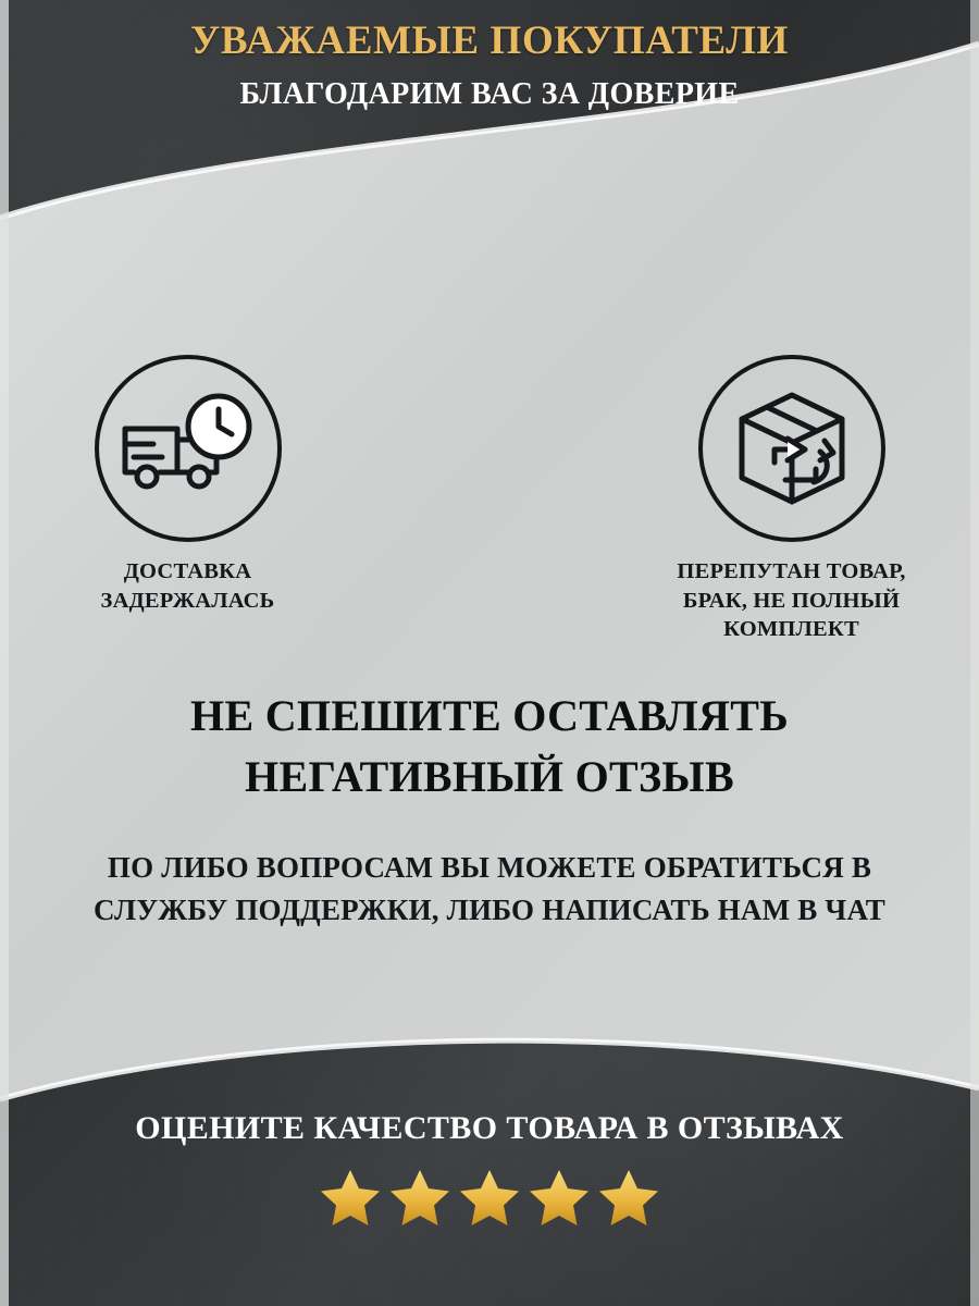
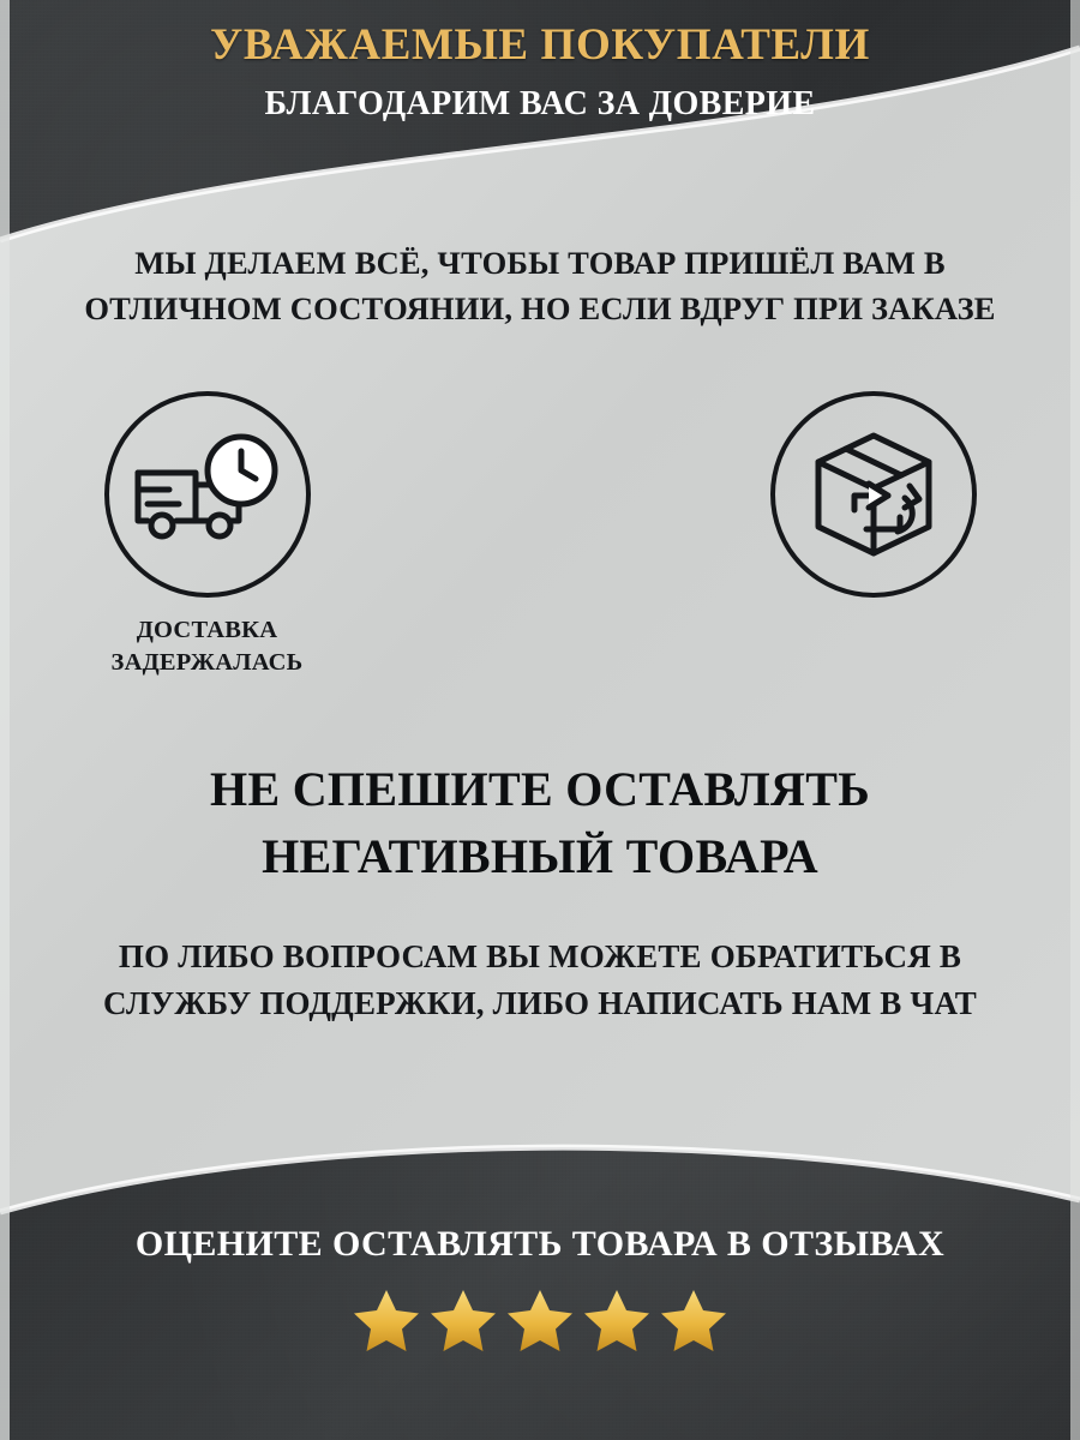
  УВАЖАЕМЫЕ ПОКУПАТЕЛИ
  БЛАГОДАРИМ ВАС ЗА ДОВЕРИЕ
+ МЫ ДЕЛАЕМ ВСЁ, ЧТОБЫ ТОВАР ПРИШЁЛ ВАМ В ОТЛИЧНОМ СОСТОЯНИИ, НО ЕСЛИ ВДРУГ ПРИ ЗАКАЗЕ
  ДОСТАВКА ЗАДЕРЖАЛАСЬ
- ПЕРЕПУТАН ТОВАР, БРАК, НЕ ПОЛНЫЙ КОМПЛЕКТ
- НЕ СПЕШИТЕ ОСТАВЛЯТЬ НЕГАТИВНЫЙ ОТЗЫВ
+ НЕ СПЕШИТЕ ОСТАВЛЯТЬ НЕГАТИВНЫЙ ТОВАРА
  ПО ЛИБО ВОПРОСАМ ВЫ МОЖЕТЕ ОБРАТИТЬСЯ В СЛУЖБУ ПОДДЕРЖКИ, ЛИБО НАПИСАТЬ НАМ В ЧАТ
- ОЦЕНИТЕ КАЧЕСТВО ТОВАРА В ОТЗЫВАХ
+ ОЦЕНИТЕ ОСТАВЛЯТЬ ТОВАРА В ОТЗЫВАХ
